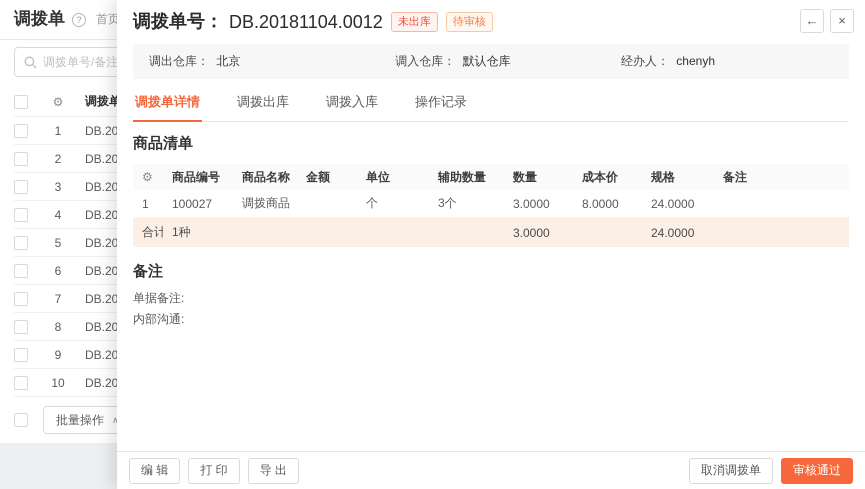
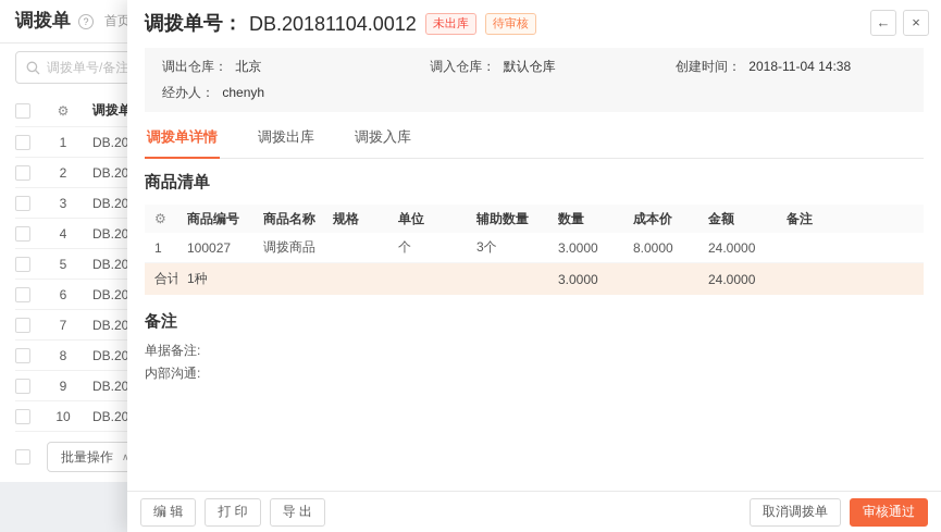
  调拨单
  ?
  调拨单号/备注
  ⚙
  1
  DB.20
  2
  DB.20
  3
  DB.20
  4
  DB.20
  5
  DB.20
  6
  DB.20
  7
  DB.20
  8
  DB.20
  9
  DB.20
  10
  DB.20
  批量操作
  ∧
  调拨单号：
  DB.20181104.0012
  未出库
  待审核
  ←
  ×
  调出仓库： 北京
  调入仓库： 默认仓库
+ 创建时间： 2018-11-04 14:38
  经办人： chenyh
  调拨单详情
  调拨出库
  调拨入库
- 操作记录
  商品清单
  ⚙
  商品编号
  商品名称
- 金额
+ 规格
  单位
  辅助数量
  数量
  成本价
- 规格
+ 金额
  备注
  1
  100027
  调拨商品
  个
  3个
  3.0000
  8.0000
  24.0000
  合计
  1种
  3.0000
  24.0000
  备注
  单据备注:
  内部沟通:
  编 辑
  打 印
  导 出
  取消调拨单
  审核通过
